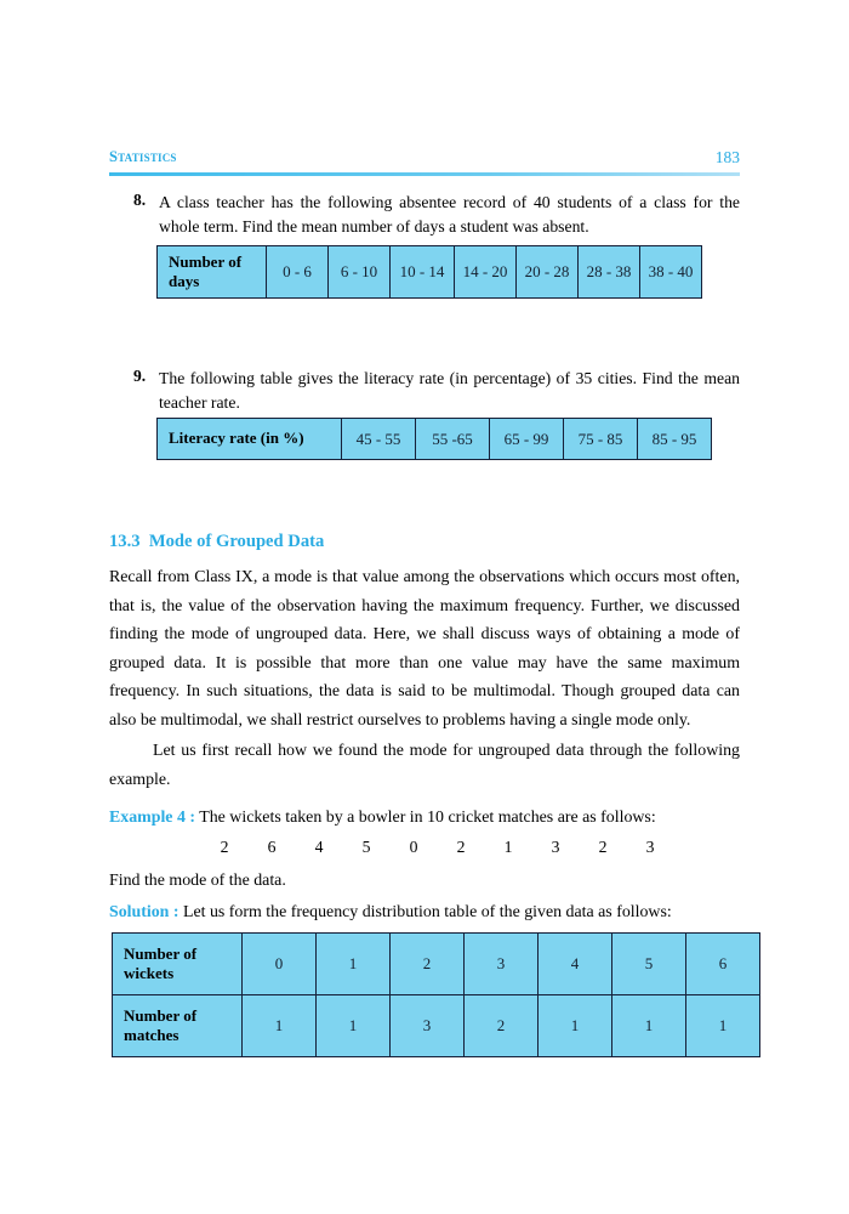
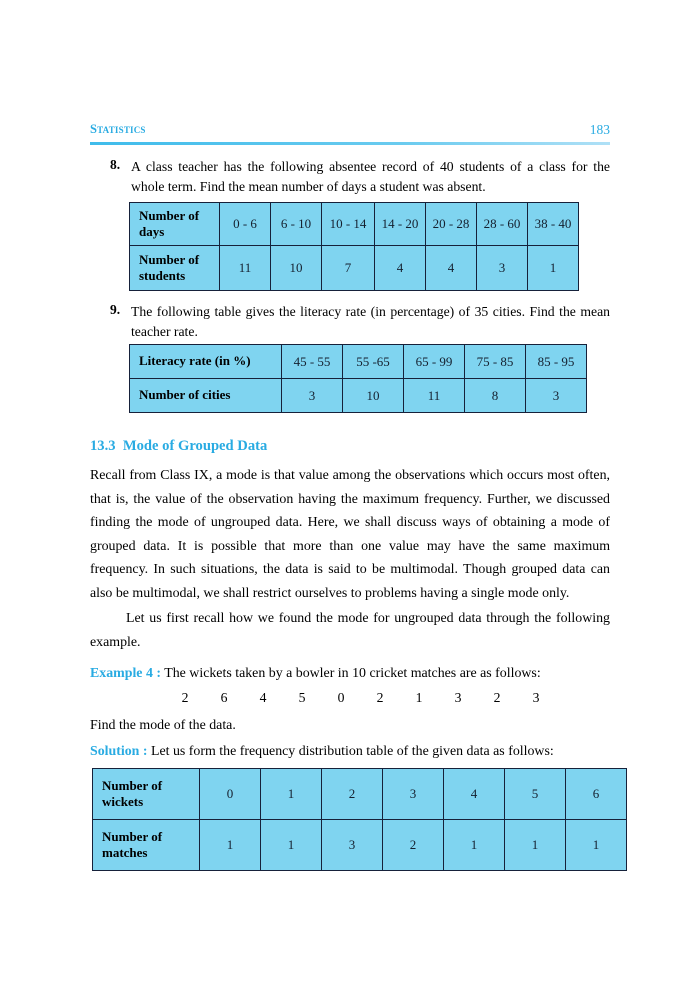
  Statistics
  183
  8.
  A class teacher has the following absentee record of 40 students of a class for the whole term. Find the mean number of days a student was absent.
- Number of days	0 - 6	6 - 10	10 - 14	14 - 20	20 - 28	28 - 38	38 - 40
+ Number of days	0 - 6	6 - 10	10 - 14	14 - 20	20 - 28	28 - 60	38 - 40
+ Number of students	11	10	7	4	4	3	1
  9.
  The following table gives the literacy rate (in percentage) of 35 cities. Find the mean teacher rate.
  Literacy rate (in %)	45 - 55	55 -65	65 - 99	75 - 85	85 - 95
+ Number of cities	3	10	11	8	3
  13.3 Mode of Grouped Data
  Recall from Class IX, a mode is that value among the observations which occurs most often, that is, the value of the observation having the maximum frequency. Further, we discussed finding the mode of ungrouped data. Here, we shall discuss ways of obtaining a mode of grouped data. It is possible that more than one value may have the same maximum frequency. In such situations, the data is said to be multimodal. Though grouped data can also be multimodal, we shall restrict ourselves to problems having a single mode only.
  Let us first recall how we found the mode for ungrouped data through the following example.
  Example 4 : The wickets taken by a bowler in 10 cricket matches are as follows:
  2
  6
  4
  5
  0
  2
  1
  3
  2
  3
  Find the mode of the data.
  Solution : Let us form the frequency distribution table of the given data as follows:
  Number of wickets	0	1	2	3	4	5	6
  Number of matches	1	1	3	2	1	1	1
